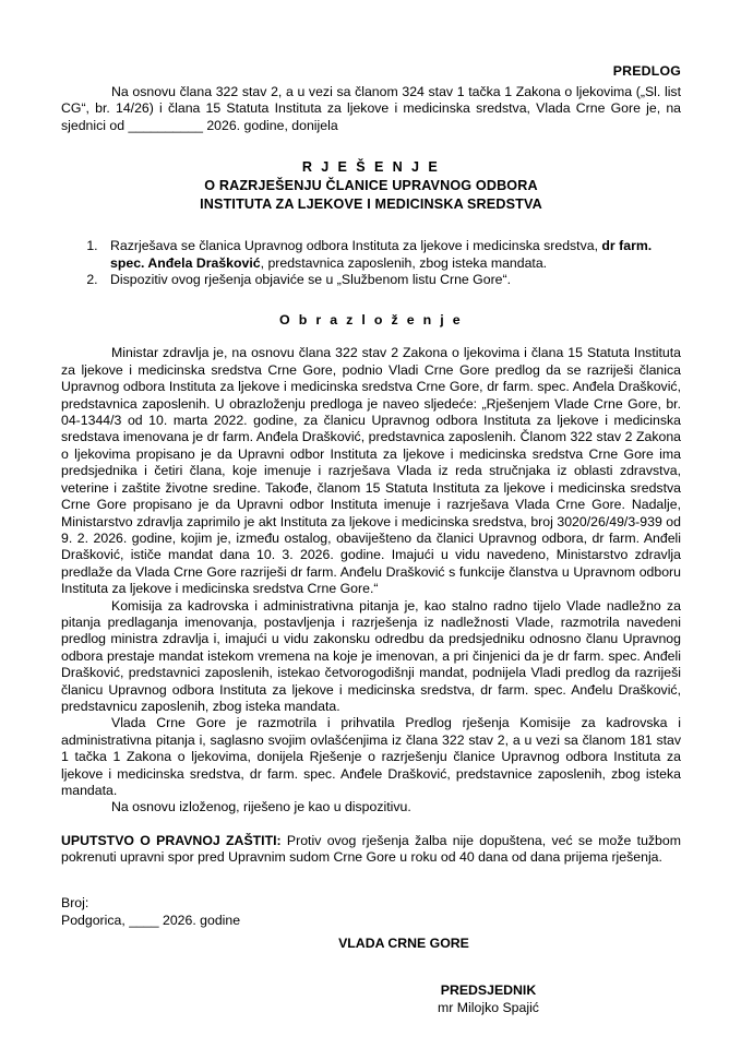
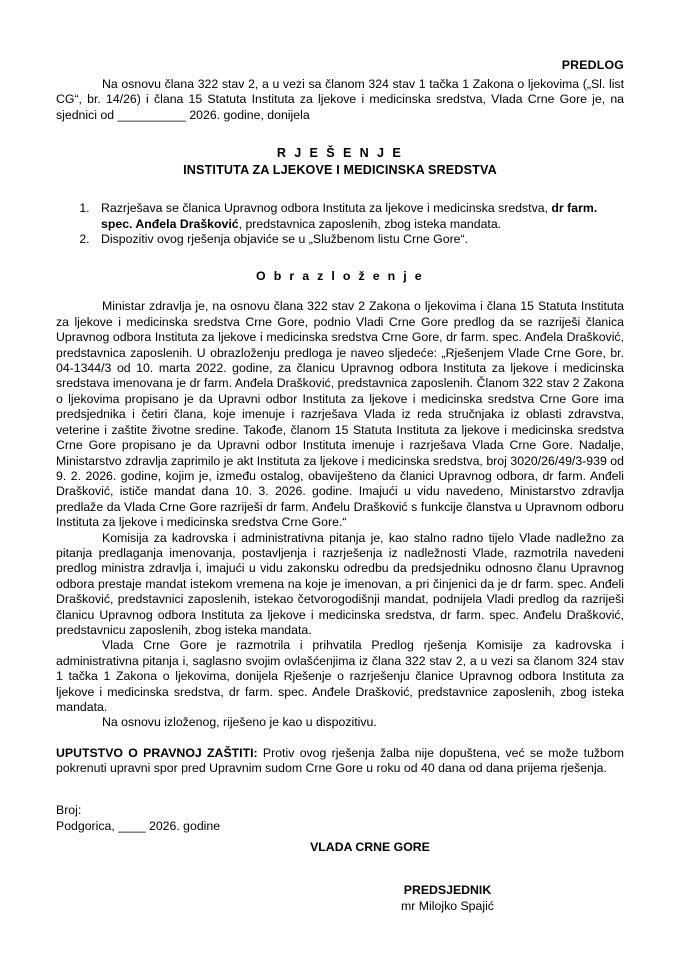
  PREDLOG
  Na osnovu člana 322 stav 2, a u vezi sa članom 324 stav 1 tačka 1 Zakona o ljekovima („Sl. list CG“, br. 14/26) i člana 15 Statuta Instituta za ljekove i medicinska sredstva, Vlada Crne Gore je, na sjednici od __________ 2026. godine, donijela
  R J E Š E N J E
- O RAZRJEŠENJU ČLANICE UPRAVNOG ODBORA
  INSTITUTA ZA LJEKOVE I MEDICINSKA SREDSTVA
  Razrješava se članica Upravnog odbora Instituta za ljekove i medicinska sredstva, dr farm. spec. Anđela Drašković, predstavnica zaposlenih, zbog isteka mandata.
  Dispozitiv ovog rješenja objaviće se u „Službenom listu Crne Gore“.
  O b r a z l o ž e n j e
  Ministar zdravlja je, na osnovu člana 322 stav 2 Zakona o ljekovima i člana 15 Statuta Instituta za ljekove i medicinska sredstva Crne Gore, podnio Vladi Crne Gore predlog da se razriješi članica Upravnog odbora Instituta za ljekove i medicinska sredstva Crne Gore, dr farm. spec. Anđela Drašković, predstavnica zaposlenih. U obrazloženju predloga je naveo sljedeće: „Rješenjem Vlade Crne Gore, br. 04-1344/3 od 10. marta 2022. godine, za članicu Upravnog odbora Instituta za ljekove i medicinska sredstava imenovana je dr farm. Anđela Drašković, predstavnica zaposlenih. Članom 322 stav 2 Zakona o ljekovima propisano je da Upravni odbor Instituta za ljekove i medicinska sredstva Crne Gore ima predsjednika i četiri člana, koje imenuje i razrješava Vlada iz reda stručnjaka iz oblasti zdravstva, veterine i zaštite životne sredine. Takođe, članom 15 Statuta Instituta za ljekove i medicinska sredstva Crne Gore propisano je da Upravni odbor Instituta imenuje i razrješava Vlada Crne Gore. Nadalje, Ministarstvo zdravlja zaprimilo je akt Instituta za ljekove i medicinska sredstva, broj 3020/26/49/3-939 od 9. 2. 2026. godine, kojim je, između ostalog, obaviješteno da članici Upravnog odbora, dr farm. Anđeli Drašković, ističe mandat dana 10. 3. 2026. godine. Imajući u vidu navedeno, Ministarstvo zdravlja predlaže da Vlada Crne Gore razriješi dr farm. Anđelu Drašković s funkcije članstva u Upravnom odboru Instituta za ljekove i medicinska sredstva Crne Gore.“
  Komisija za kadrovska i administrativna pitanja je, kao stalno radno tijelo Vlade nadležno za pitanja predlaganja imenovanja, postavljenja i razrješenja iz nadležnosti Vlade, razmotrila navedeni predlog ministra zdravlja i, imajući u vidu zakonsku odredbu da predsjedniku odnosno članu Upravnog odbora prestaje mandat istekom vremena na koje je imenovan, a pri činjenici da je dr farm. spec. Anđeli Drašković, predstavnici zaposlenih, istekao četvorogodišnji mandat, podnijela Vladi predlog da razriješi članicu Upravnog odbora Instituta za ljekove i medicinska sredstva, dr farm. spec. Anđelu Drašković, predstavnicu zaposlenih, zbog isteka mandata.
- Vlada Crne Gore je razmotrila i prihvatila Predlog rješenja Komisije za kadrovska i administrativna pitanja i, saglasno svojim ovlašćenjima iz člana 322 stav 2, a u vezi sa članom 181 stav 1 tačka 1 Zakona o ljekovima, donijela Rješenje o razrješenju članice Upravnog odbora Instituta za ljekove i medicinska sredstva, dr farm. spec. Anđele Drašković, predstavnice zaposlenih, zbog isteka mandata.
+ Vlada Crne Gore je razmotrila i prihvatila Predlog rješenja Komisije za kadrovska i administrativna pitanja i, saglasno svojim ovlašćenjima iz člana 322 stav 2, a u vezi sa članom 324 stav 1 tačka 1 Zakona o ljekovima, donijela Rješenje o razrješenju članice Upravnog odbora Instituta za ljekove i medicinska sredstva, dr farm. spec. Anđele Drašković, predstavnice zaposlenih, zbog isteka mandata.
  Na osnovu izloženog, riješeno je kao u dispozitivu.
  UPUTSTVO O PRAVNOJ ZAŠTITI: Protiv ovog rješenja žalba nije dopuštena, već se može tužbom pokrenuti upravni spor pred Upravnim sudom Crne Gore u roku od 40 dana od dana prijema rješenja.
  Broj:
  Podgorica, ____ 2026. godine
  VLADA CRNE GORE
  PREDSJEDNIK
  mr Milojko Spajić
